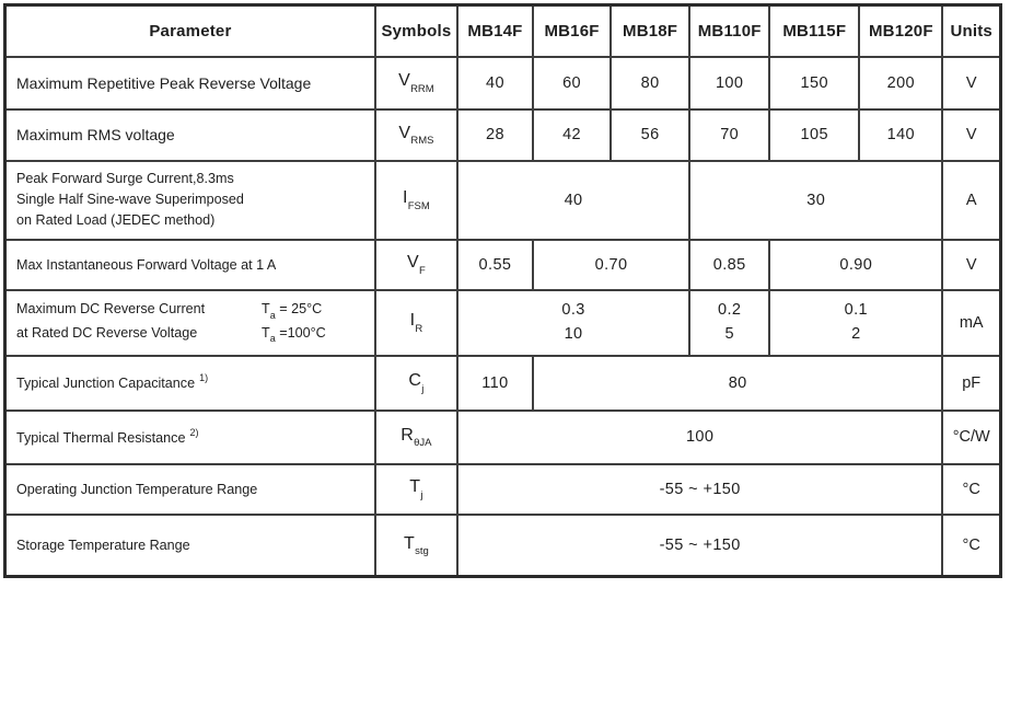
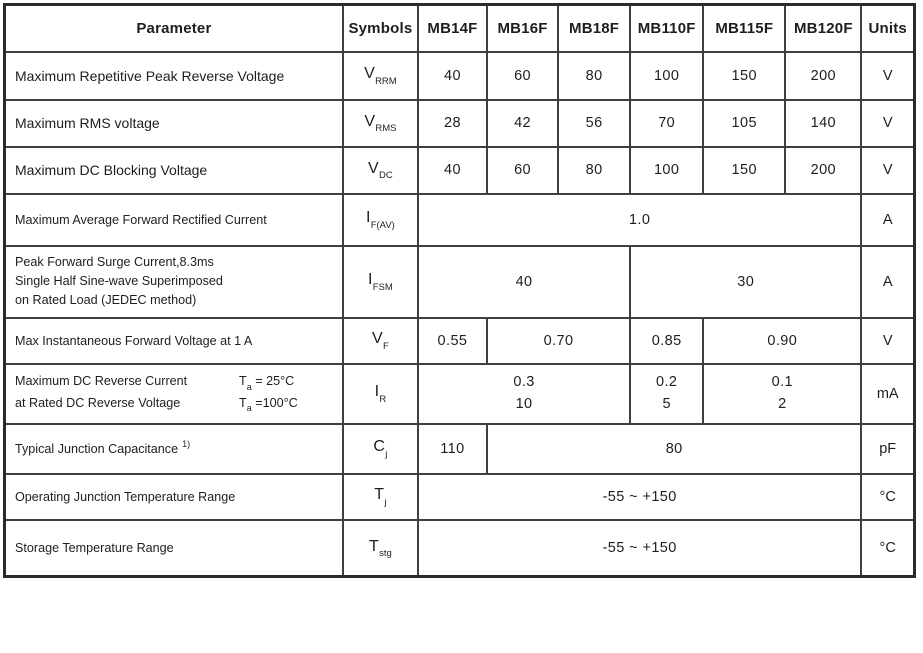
  Parameter	Symbols	MB14F	MB16F	MB18F	MB110F	MB115F	MB120F	Units
  Maximum Repetitive Peak Reverse Voltage	VRRM	40	60	80	100	150	200	V
  Maximum RMS voltage	VRMS	28	42	56	70	105	140	V
+ Maximum DC Blocking Voltage	VDC	40	60	80	100	150	200	V
+ Maximum Average Forward Rectified Current	IF(AV)	1.0	A
  Peak Forward Surge Current,8.3ms Single Half Sine-wave Superimposed on Rated Load (JEDEC method)	IFSM	40	30	A
  Max Instantaneous Forward Voltage at 1 A	VF	0.55	0.70	0.85	0.90	V
  Maximum DC Reverse Current Ta = 25°C at Rated DC Reverse Voltage Ta =100°C	IR	0.310	0.25	0.12	mA
  Typical Junction Capacitance 1)	Cj	110	80	pF
- Typical Thermal Resistance 2)	RθJA	100	°C/W
  Operating Junction Temperature Range	Tj	-55 ~ +150	°C
  Storage Temperature Range	Tstg	-55 ~ +150	°C
